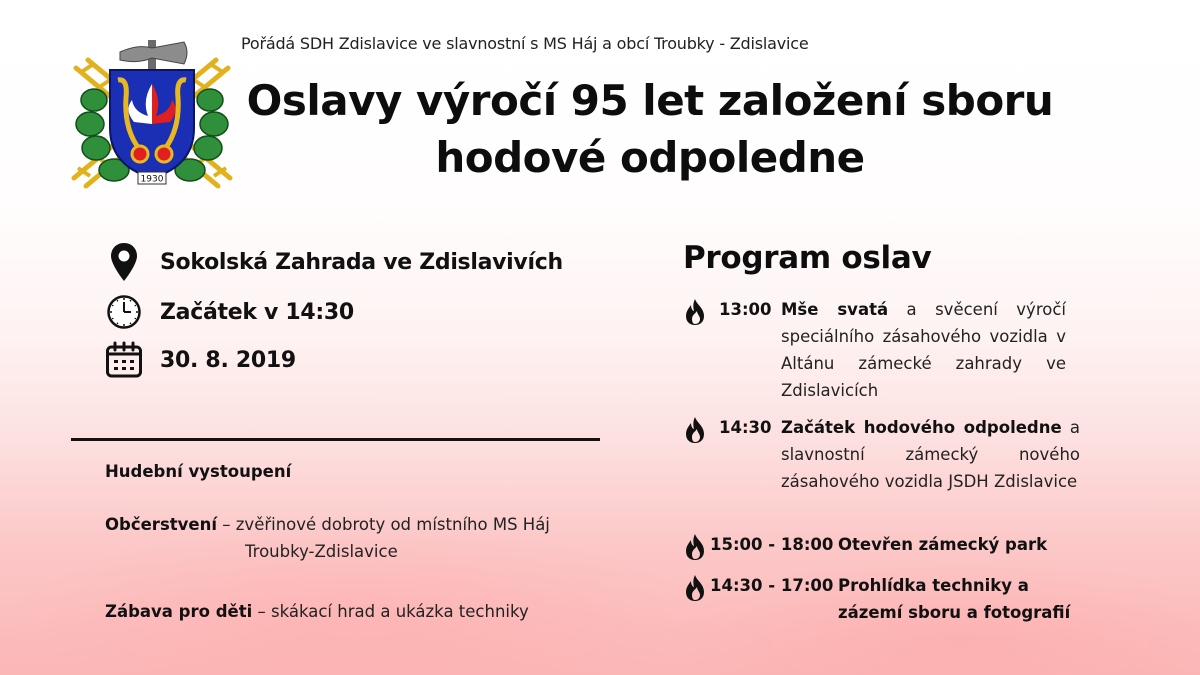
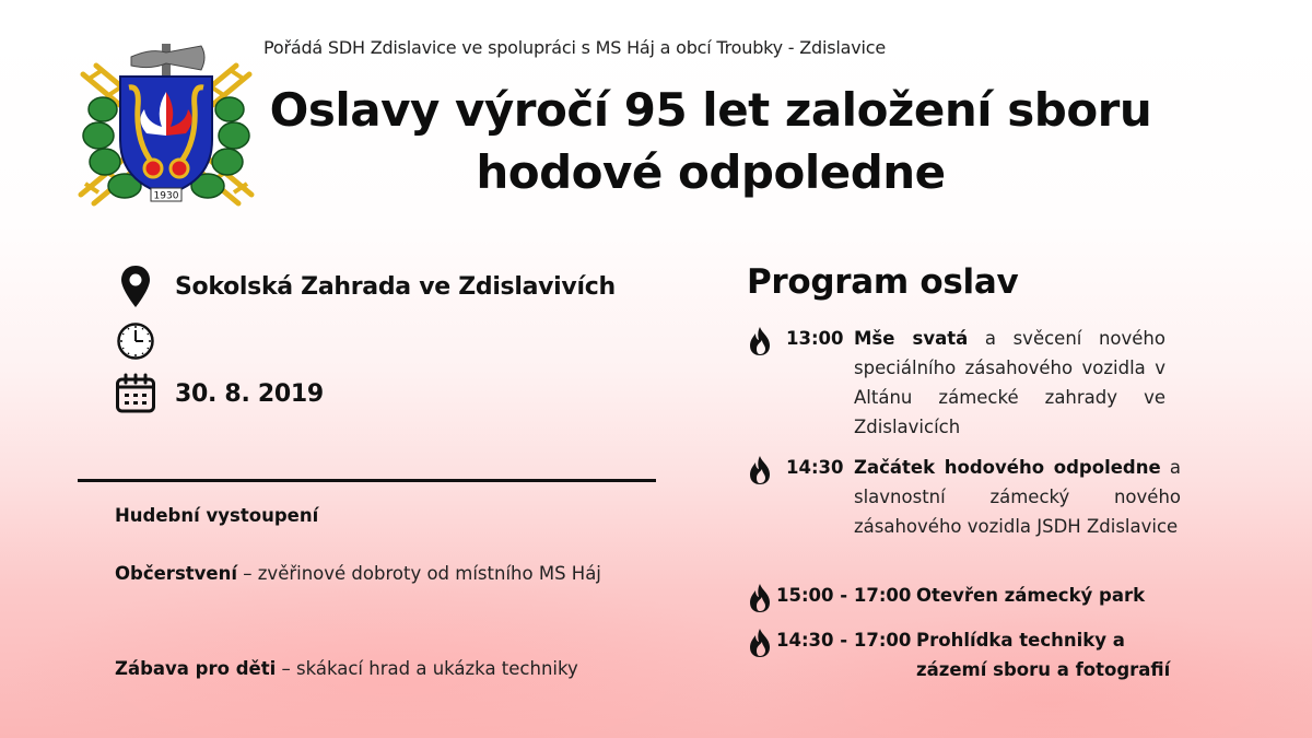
  1930
- Pořádá SDH Zdislavice ve slavnostní s MS Háj a obcí Troubky - Zdislavice
+ Pořádá SDH Zdislavice ve spolupráci s MS Háj a obcí Troubky - Zdislavice
  Oslavy výročí 95 let založení sboru
  hodové odpoledne
  Sokolská Zahrada ve Zdislavivích
- Začátek v 14:30
  30. 8. 2019
  Hudební vystoupení
  Občerstvení – zvěřinové dobroty od místního MS Háj
- Troubky-Zdislavice
  Zábava pro děti – skákací hrad a ukázka techniky
  Program oslav
  13:00
- Mše svatá a svěcení výročí speciálního zásahového vozidla v Altánu zámecké zahrady ve Zdislavicích
+ Mše svatá a svěcení nového speciálního zásahového vozidla v Altánu zámecké zahrady ve Zdislavicích
  14:30
  Začátek hodového odpoledne a slavnostní zámecký nového zásahového vozidla JSDH Zdislavice
- 15:00 - 18:00
+ 15:00 - 17:00
  Otevřen zámecký park
  14:30 - 17:00
  Prohlídka techniky a zázemí sboru a fotografií
